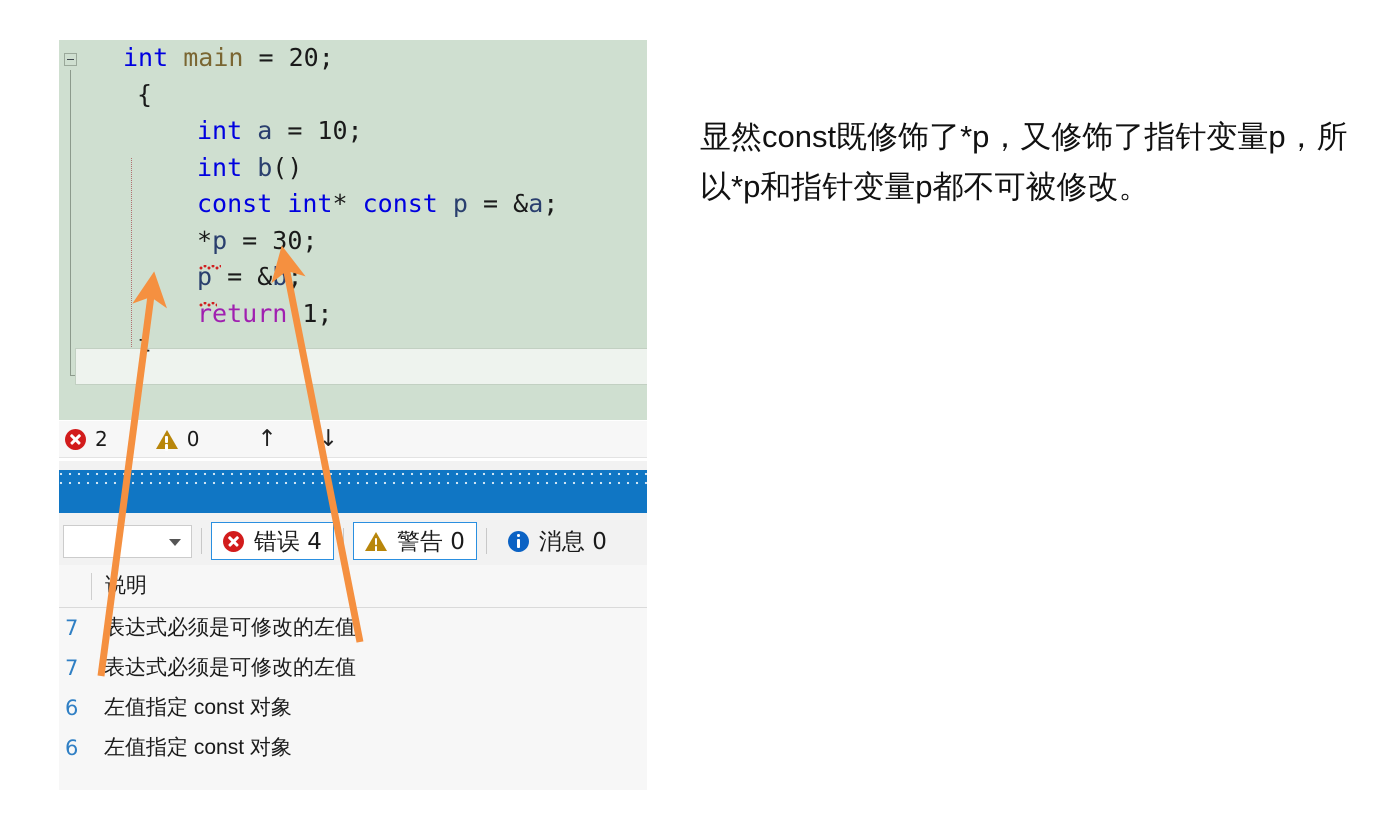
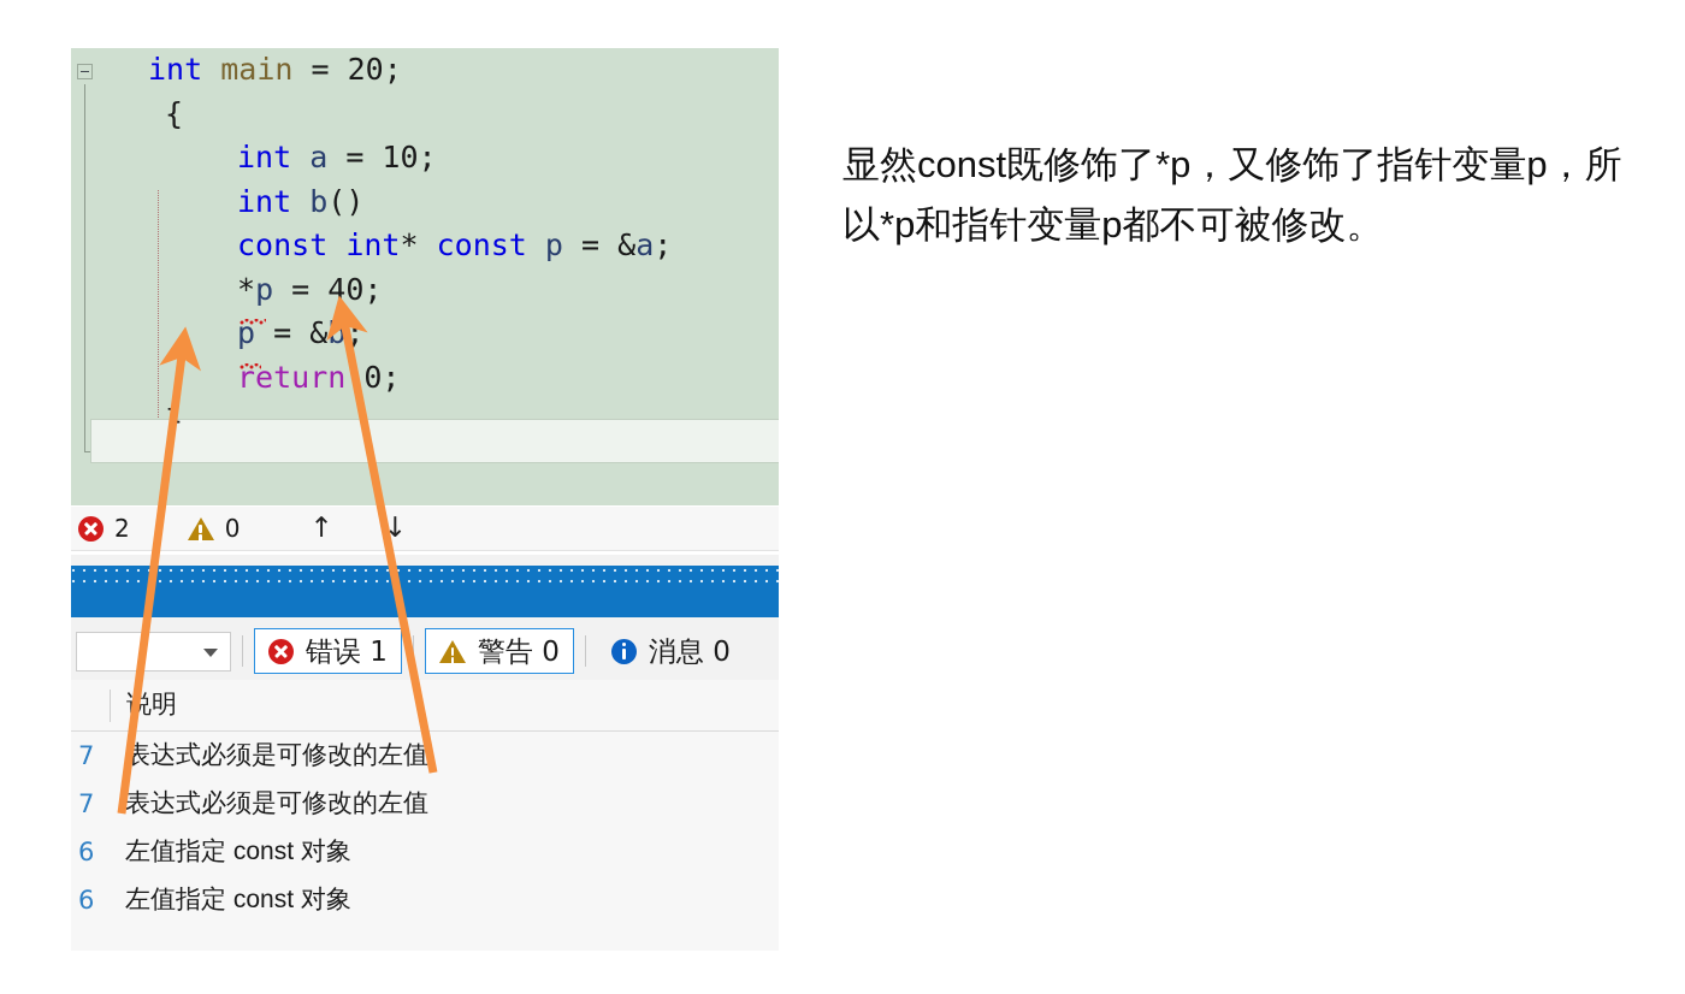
  int main = 20;
  {
  int a = 10;
  int b()
  const int* const p = &a;
- *p = 30;
+ *p = 40;
  p = &b;
- return 1;
+ return 0;
  2
  0
  ↑
  ↓
- 错误 4
+ 错误 1
  警告 0
  消息 0
  7
  表达式必须是可修改的左值
  7
  表达式必须是可修改的左值
  6
  左值指定 const 对象
  6
  左值指定 const 对象
  显然const既修饰了*p，又修饰了指针变量p，所以*p和指针变量p都不可被修改。
